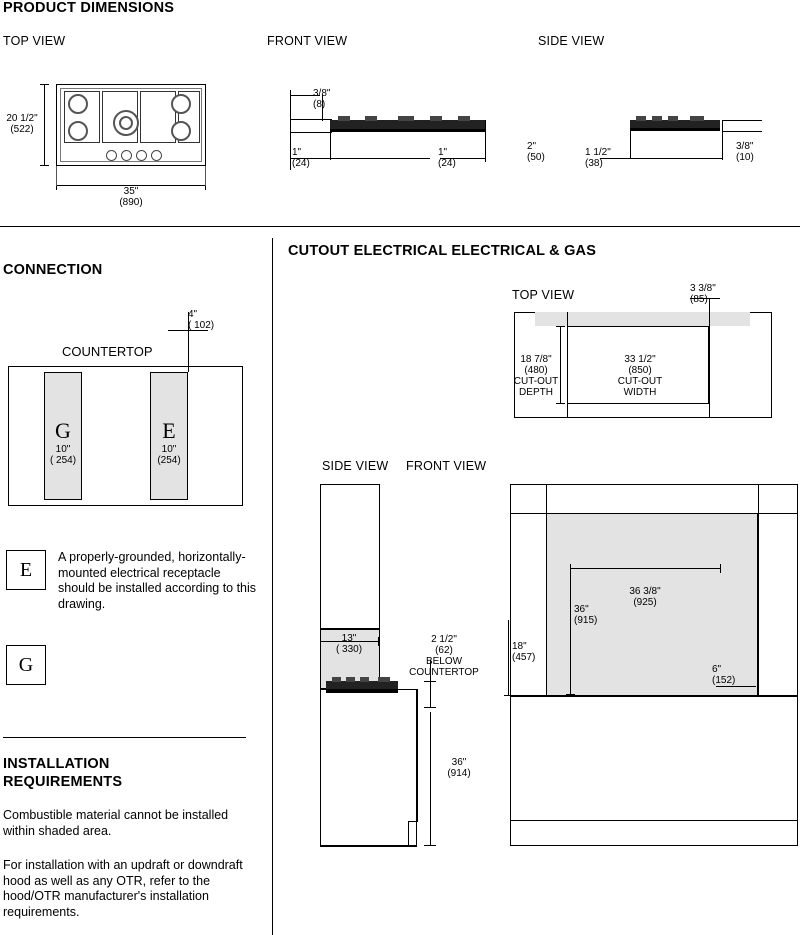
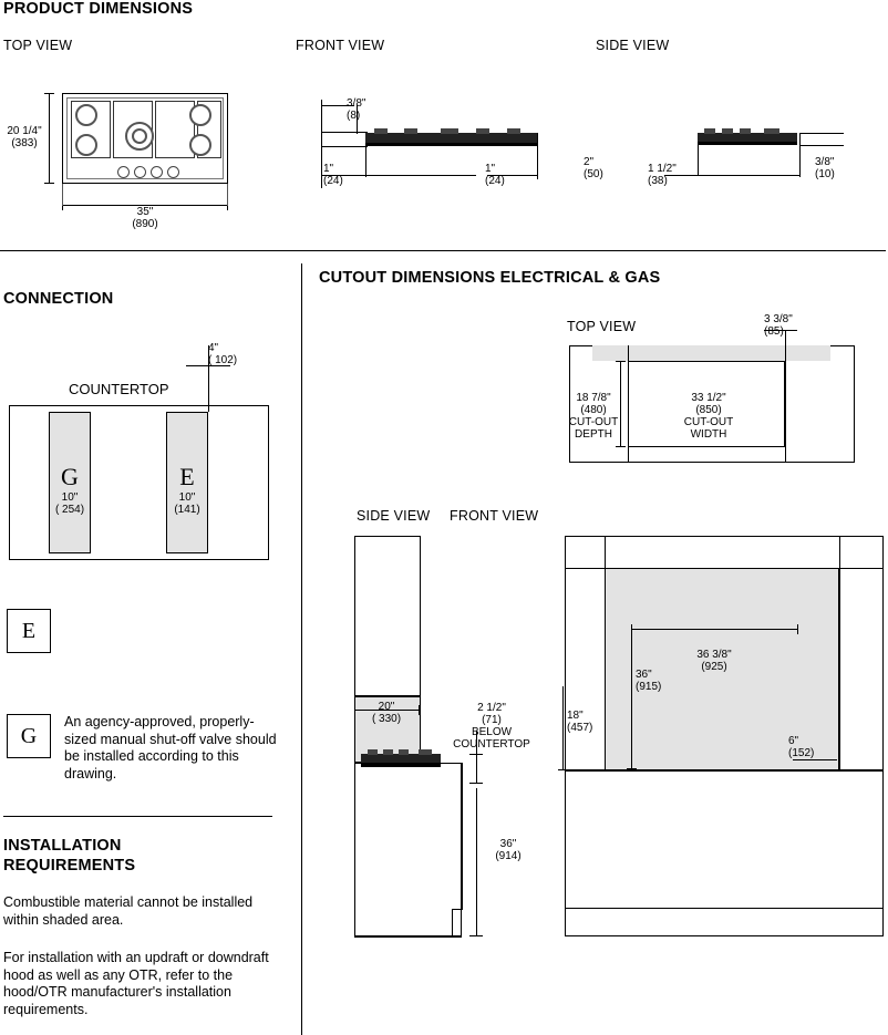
  PRODUCT DIMENSIONS
  TOP VIEW
  FRONT VIEW
  SIDE VIEW
- 20 1/2"
+ 20 1/4"
- (522)
+ (383)
  35"
  (890)
  3/8"
  (8)
  1"
  (24)
  1"
  (24)
  2"
  (50)
  1 1/2"
  (38)
  3/8"
  (10)
  CONNECTION
  COUNTERTOP
  4"
  ( 102)
  G
  E
  10"
  ( 254)
  10"
- (254)
+ (141)
  E
- A properly-grounded, horizontally-mounted electrical receptacle should be installed according to this drawing.
  G
+ An agency-approved, properly-sized manual shut-off valve should be installed according to this drawing.
  INSTALLATION
  REQUIREMENTS
  Combustible material cannot be installed within shaded area.
  For installation with an updraft or downdraft hood as well as any OTR, refer to the hood/OTR manufacturer's installation requirements.
- CUTOUT ELECTRICAL ELECTRICAL & GAS
+ CUTOUT DIMENSIONS ELECTRICAL & GAS
  TOP VIEW
  3 3/8"
  (85)
  18 7/8"
  (480)
  CUT-OUT
  DEPTH
  33 1/2"
  (850)
  CUT-OUT
  WIDTH
  SIDE VIEW
  FRONT VIEW
- 13"
+ 20"
  ( 330)
  2 1/2"
- (62)
+ (71)
  BELOW
  COUNTERTOP
  36"
  (914)
  36 3/8"
  (925)
  36"
  (915)
  18"
  (457)
  6"
  (152)
